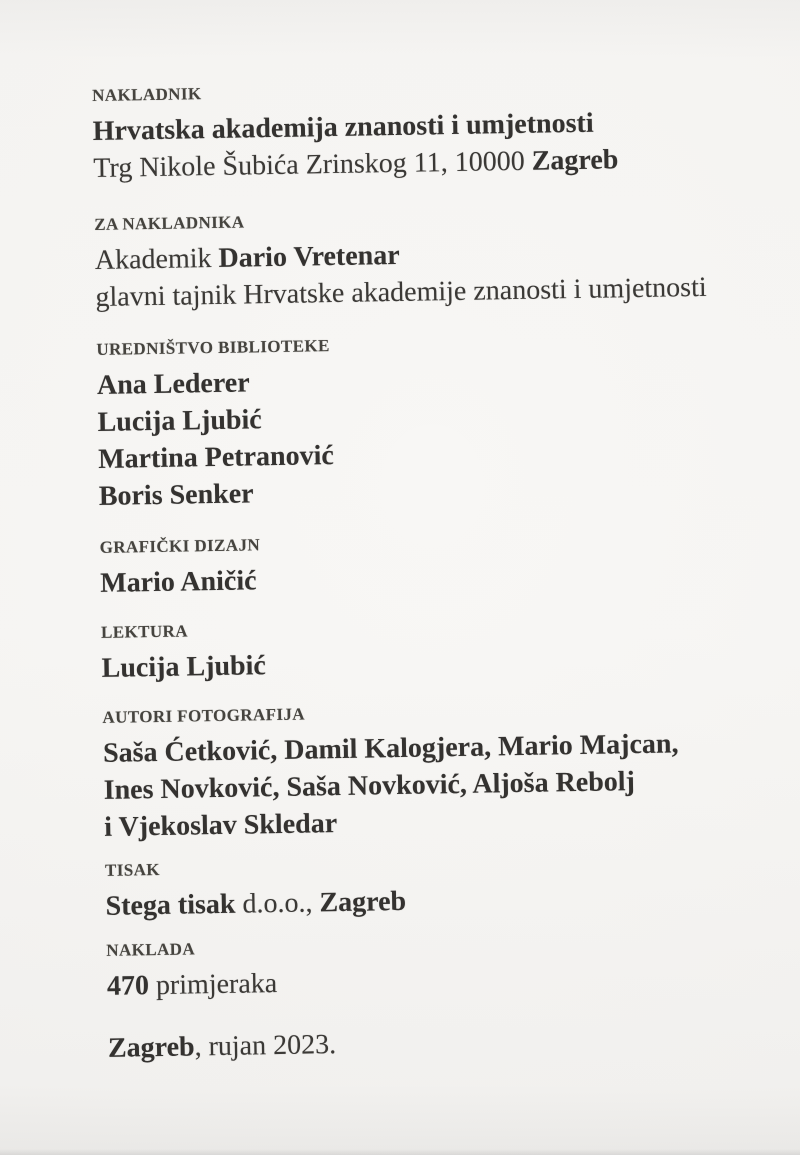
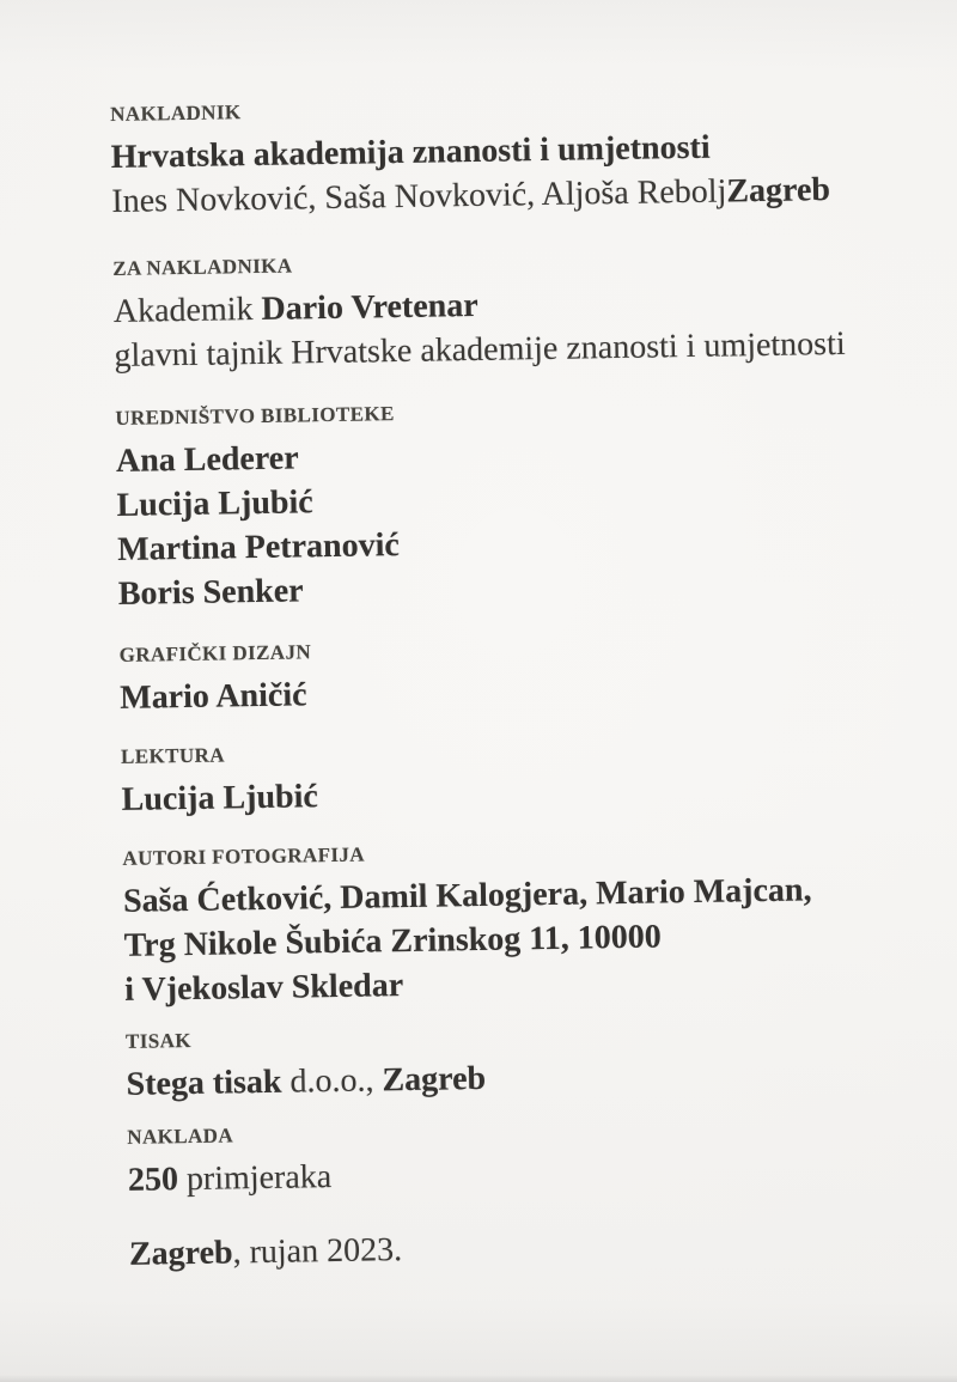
  NAKLADNIK
  Hrvatska akademija znanosti i umjetnosti
- Trg Nikole Šubića Zrinskog 11, 10000 Zagreb
+ Ines Novković, Saša Novković, Aljoša ReboljZagreb
  ZA NAKLADNIKA
  Akademik Dario Vretenar
  glavni tajnik Hrvatske akademije znanosti i umjetnosti
  UREDNIŠTVO BIBLIOTEKE
  Ana Lederer
  Lucija Ljubić
  Martina Petranović
  Boris Senker
  GRAFIČKI DIZAJN
  Mario Aničić
  LEKTURA
  Lucija Ljubić
  AUTORI FOTOGRAFIJA
  Saša Ćetković, Damil Kalogjera, Mario Majcan,
- Ines Novković, Saša Novković, Aljoša Rebolj
+ Trg Nikole Šubića Zrinskog 11, 10000
  i Vjekoslav Skledar
  TISAK
  Stega tisak d.o.o., Zagreb
  NAKLADA
- 470 primjeraka
+ 250 primjeraka
  Zagreb, rujan 2023.
